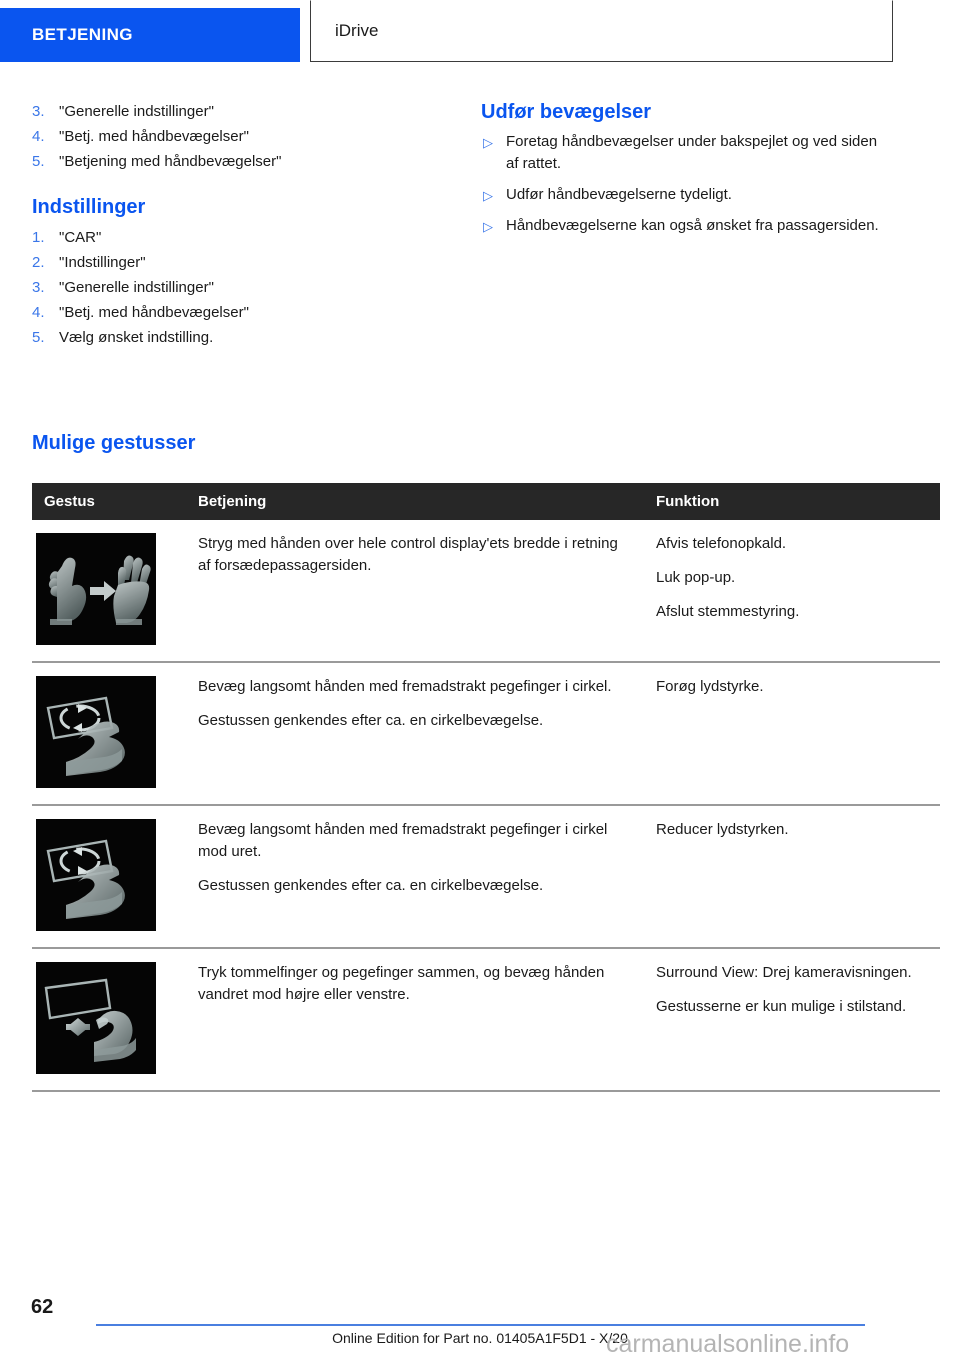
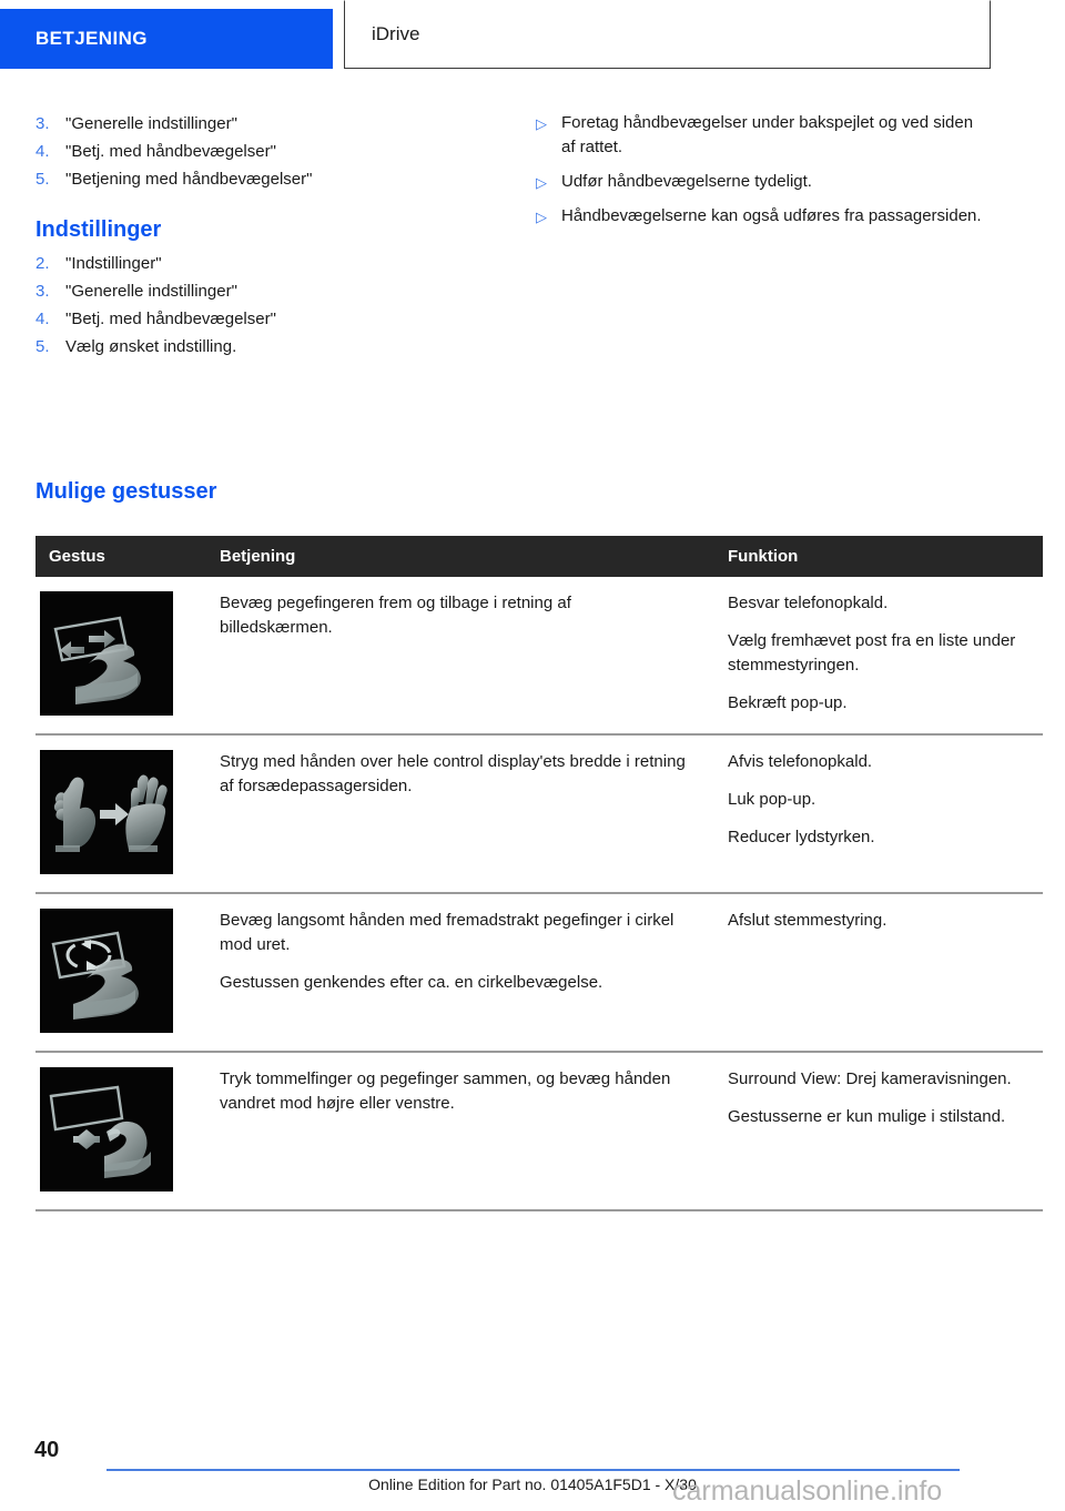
  BETJENING
  iDrive
  3.
  "Generelle indstillinger"
  4.
  "Betj. med håndbevægelser"
  5.
  "Betjening med håndbevægelser"
  Indstillinger
- 1.
- "CAR"
  2.
  "Indstillinger"
  3.
  "Generelle indstillinger"
  4.
  "Betj. med håndbevægelser"
  5.
  Vælg ønsket indstilling.
- Udfør bevægelser
  ▷
  Foretag håndbevægelser under bakspejlet og ved siden af rattet.
  ▷
  Udfør håndbevægelserne tydeligt.
  ▷
- Håndbevægelserne kan også ønsket fra passagersiden.
+ Håndbevægelserne kan også udføres fra passagersiden.
  Mulige gestusser
  Gestus	Betjening	Funktion
+ 	Bevæg pegefingeren frem og tilbage i retning af billedskærmen.	Besvar telefonopkald. Vælg fremhævet post fra en liste under stemmestyringen. Bekræft pop-up.
- 	Stryg med hånden over hele control display'ets bredde i retning af forsædepassagersiden.	Afvis telefonopkald. Luk pop-up. Afslut stemmestyring.
+ 	Stryg med hånden over hele control display'ets bredde i retning af forsædepassagersiden.	Afvis telefonopkald. Luk pop-up. Reducer lydstyrken.
- 	Bevæg langsomt hånden med fremadstrakt pegefinger i cirkel. Gestussen genkendes efter ca. en cirkelbevægelse.	Forøg lydstyrke.
- 	Bevæg langsomt hånden med fremadstrakt pegefinger i cirkel mod uret. Gestussen genkendes efter ca. en cirkelbevægelse.	Reducer lydstyrken.
+ 	Bevæg langsomt hånden med fremadstrakt pegefinger i cirkel mod uret. Gestussen genkendes efter ca. en cirkelbevægelse.	Afslut stemmestyring.
  	Tryk tommelfinger og pegefinger sammen, og bevæg hånden vandret mod højre eller venstre.	Surround View: Drej kameravisningen. Gestusserne er kun mulige i stilstand.
- 62
+ 40
- Online Edition for Part no. 01405A1F5D1 - X/20
+ Online Edition for Part no. 01405A1F5D1 - X/30
  carmanualsonline.info
